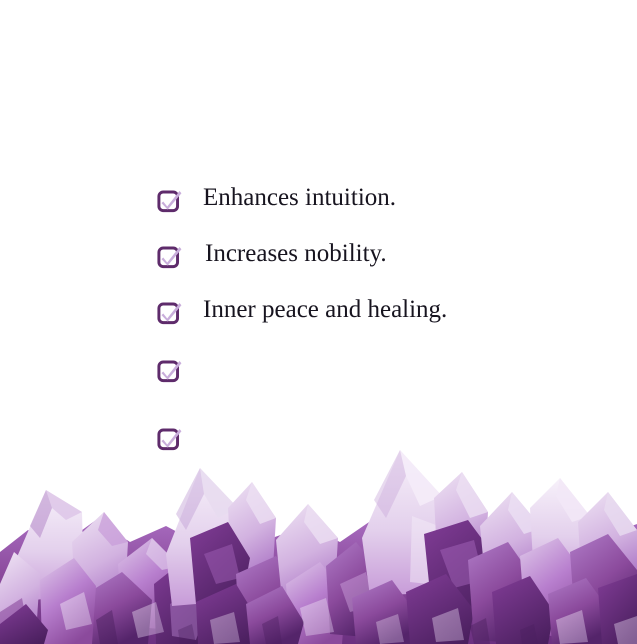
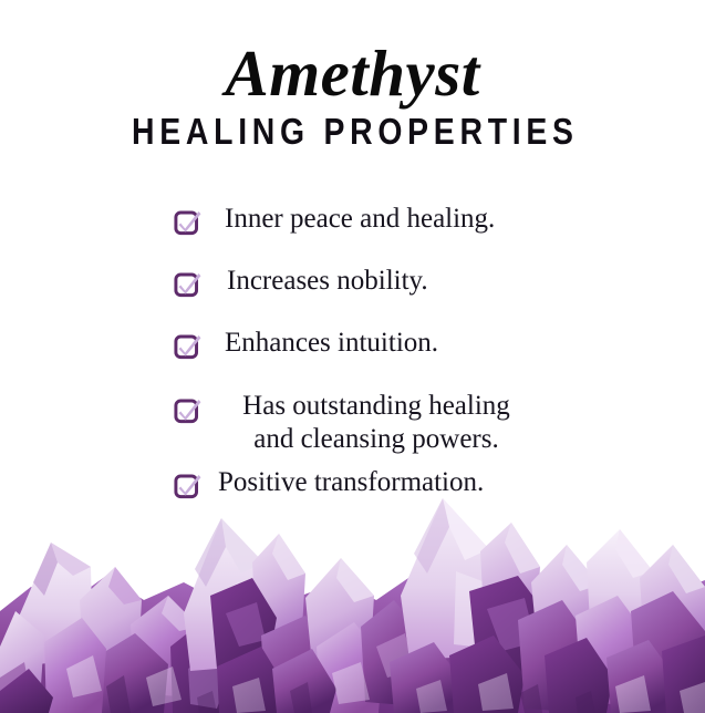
+ Amethyst
+ HEALING PROPERTIES
- Enhances intuition.
+ Inner peace and healing.
  Increases nobility.
- Inner peace and healing.
+ Enhances intuition.
+ Has outstanding healing
+ and cleansing powers.
+ Positive transformation.
